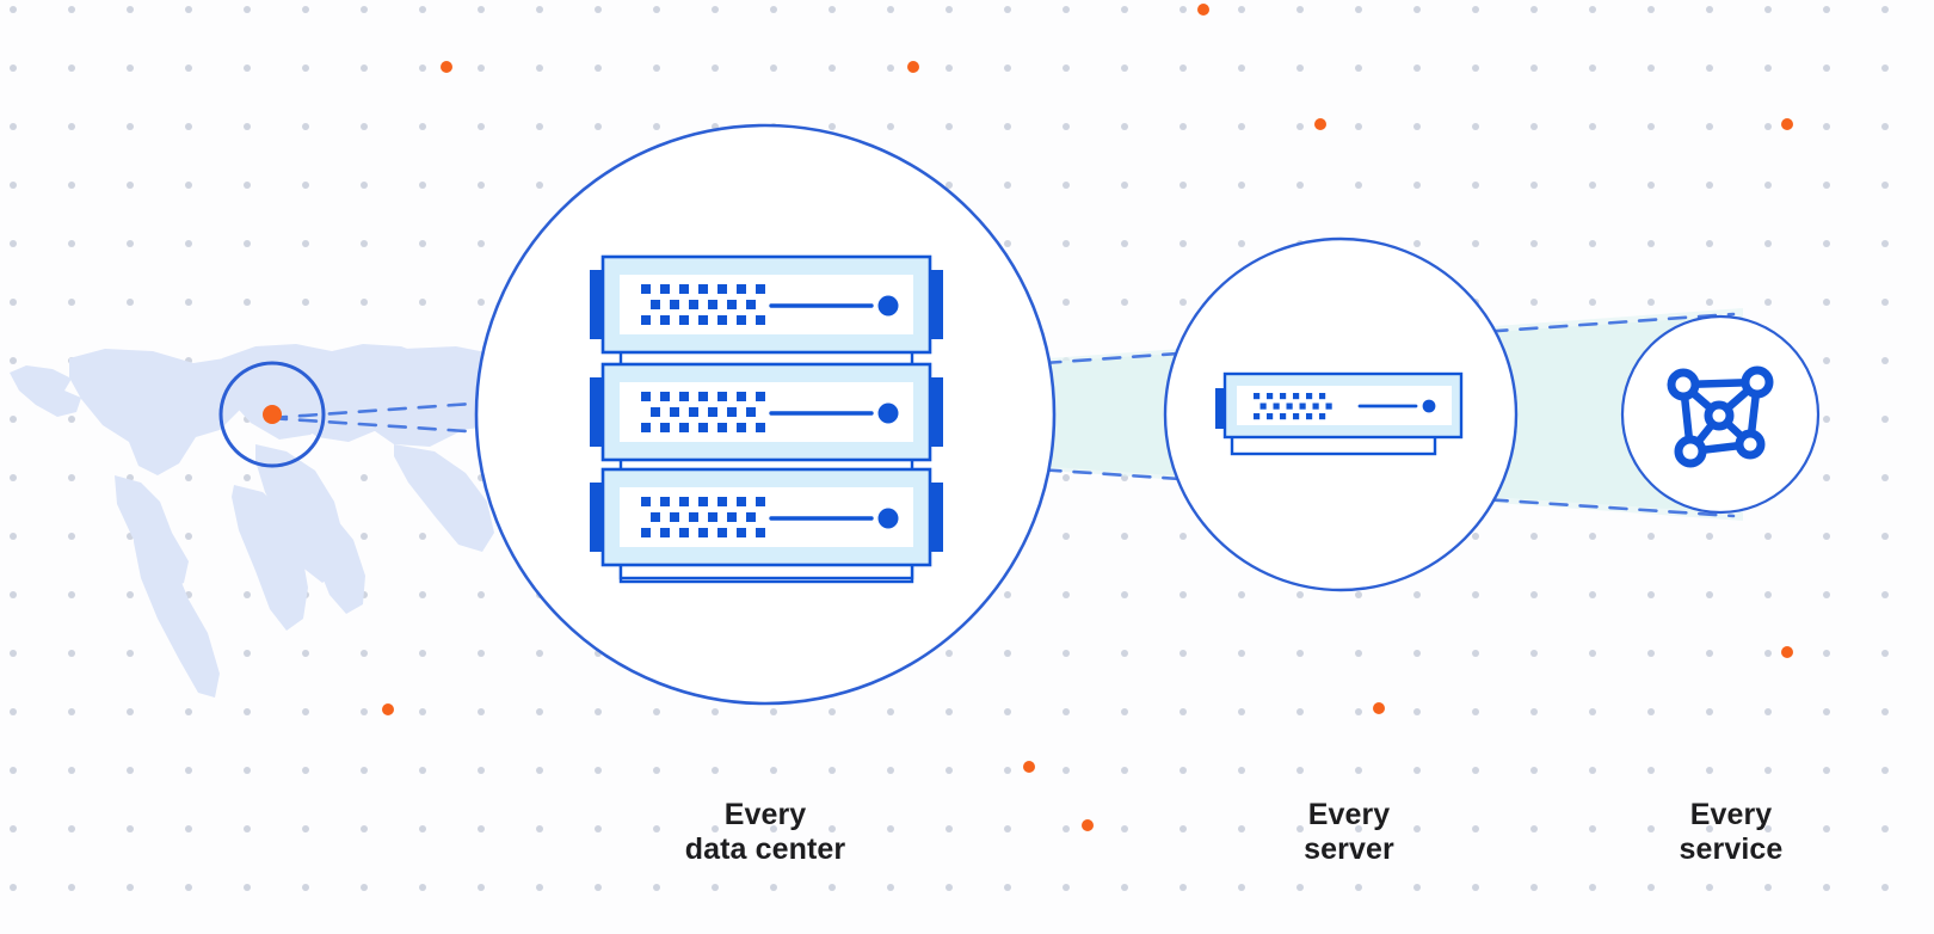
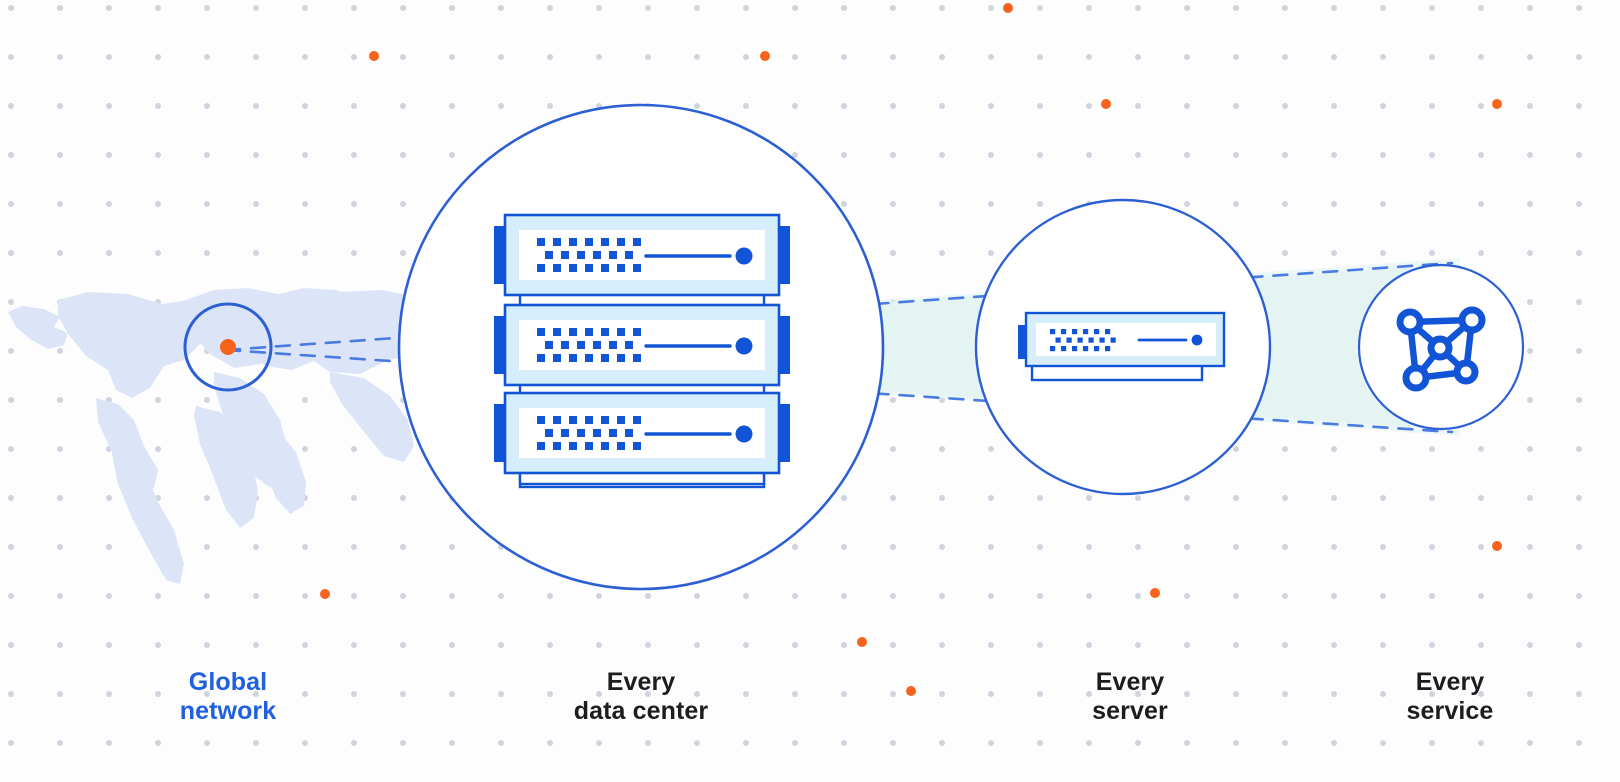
+ Global
+ network
  Every
  data center
  Every
  server
  Every
  service
